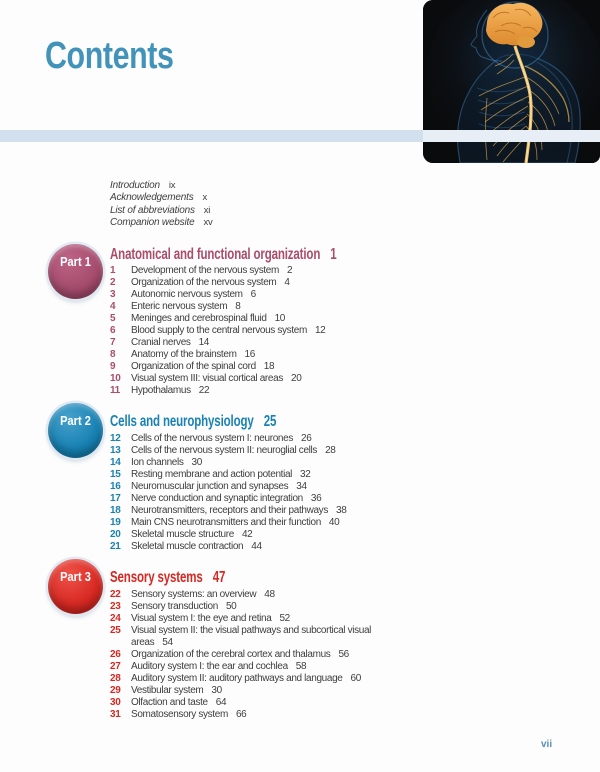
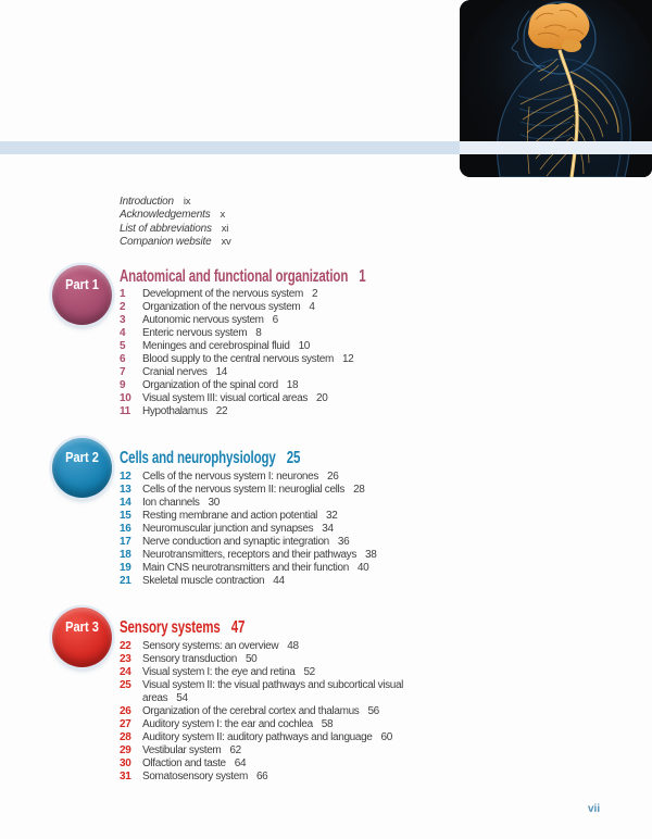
- Contents
  Introduction ix
  Acknowledgements x
  List of abbreviations xi
  Companion website xv
  Part 1
  Anatomical and functional organization 1
  1
  Development of the nervous system 2
  2
  Organization of the nervous system 4
  3
  Autonomic nervous system 6
  4
  Enteric nervous system 8
  5
  Meninges and cerebrospinal fluid 10
  6
  Blood supply to the central nervous system 12
  7
  Cranial nerves 14
- 8
- Anatomy of the brainstem 16
  9
  Organization of the spinal cord 18
  10
  Visual system III: visual cortical areas 20
  11
  Hypothalamus 22
  Part 2
  Cells and neurophysiology 25
  12
  Cells of the nervous system I: neurones 26
  13
  Cells of the nervous system II: neuroglial cells 28
  14
  Ion channels 30
  15
  Resting membrane and action potential 32
  16
  Neuromuscular junction and synapses 34
  17
  Nerve conduction and synaptic integration 36
  18
  Neurotransmitters, receptors and their pathways 38
  19
  Main CNS neurotransmitters and their function 40
- 20
- Skeletal muscle structure 42
  21
  Skeletal muscle contraction 44
  Part 3
  Sensory systems 47
  22
  Sensory systems: an overview 48
  23
  Sensory transduction 50
  24
  Visual system I: the eye and retina 52
  25
  Visual system II: the visual pathways and subcortical visual areas 54
  26
  Organization of the cerebral cortex and thalamus 56
  27
  Auditory system I: the ear and cochlea 58
  28
  Auditory system II: auditory pathways and language 60
  29
- Vestibular system 30
+ Vestibular system 62
  30
  Olfaction and taste 64
  31
  Somatosensory system 66
  vii
